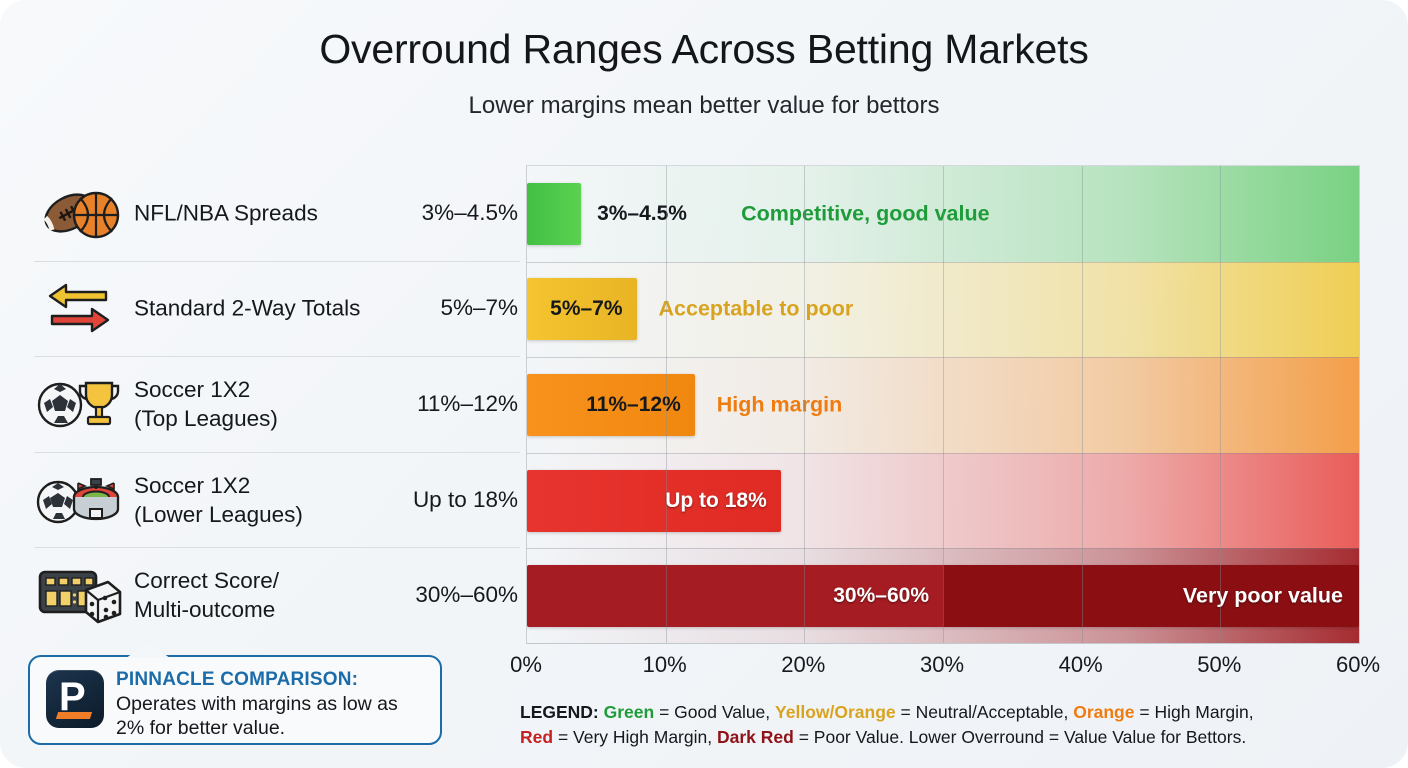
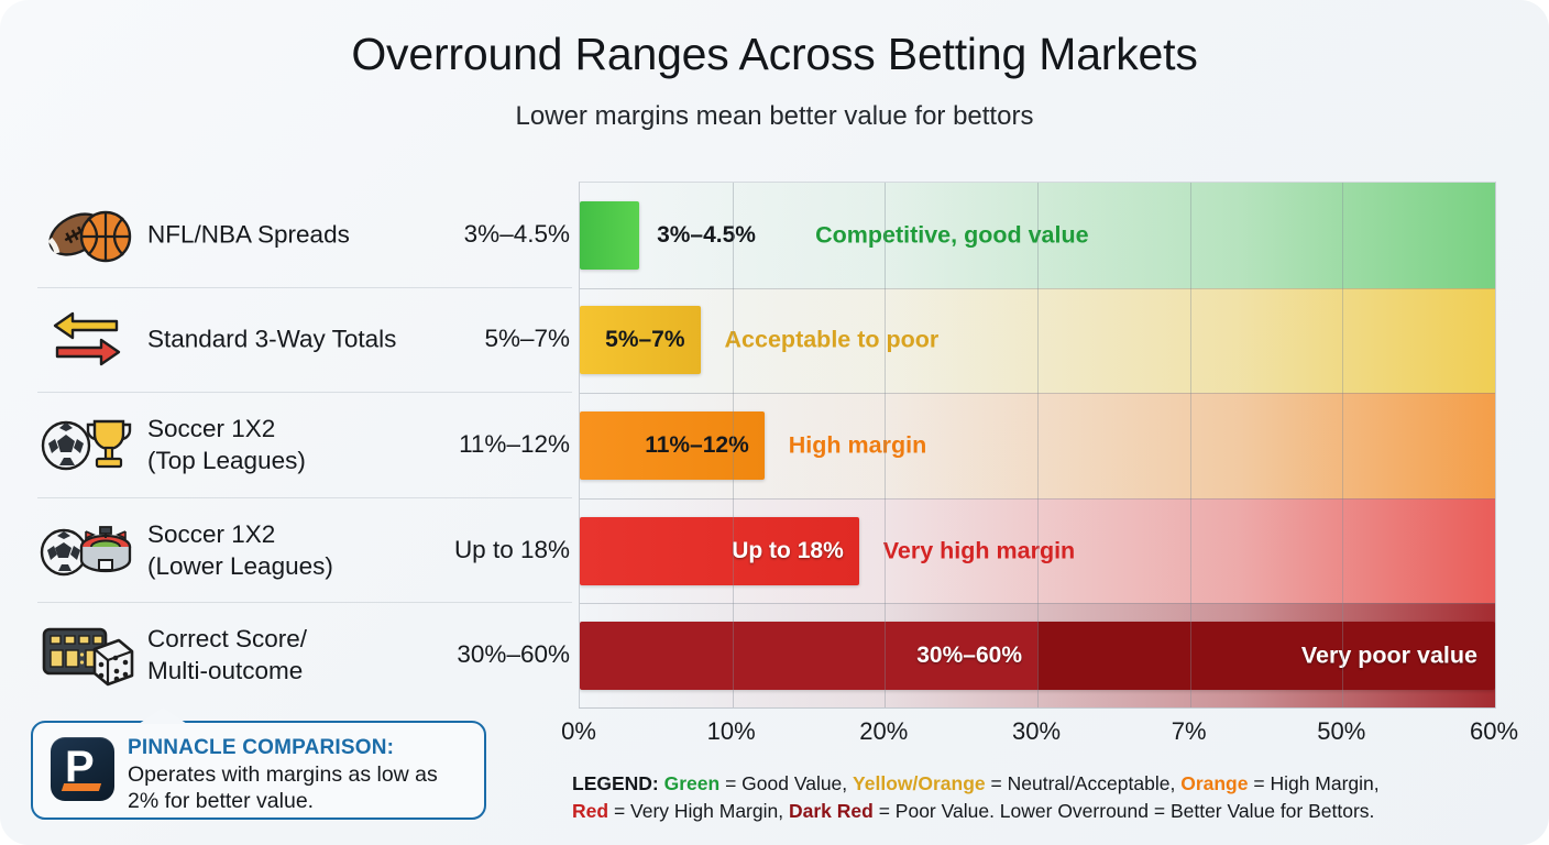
  Overround Ranges Across Betting Markets
  Lower margins mean better value for bettors
  NFL/NBA Spreads
  3%–4.5%
- Standard 2-Way Totals
+ Standard 3-Way Totals
  5%–7%
  Soccer 1X2
  (Top Leagues)
  11%–12%
  Soccer 1X2
  (Lower Leagues)
  Up to 18%
  Correct Score/
  Multi-outcome
  30%–60%
  3%–4.5%
  Competitive, good value
  5%–7%
  Acceptable to poor
  11%–12%
  High margin
  Up to 18%
+ Very high margin
  30%–60%
  Very poor value
  P
  PINNACLE COMPARISON:
  Operates with margins as low as 2% for better value.
  LEGEND: Green = Good Value, Yellow/Orange = Neutral/Acceptable, Orange = High Margin,
- Red = Very High Margin, Dark Red = Poor Value. Lower Overround = Value Value for Bettors.
+ Red = Very High Margin, Dark Red = Poor Value. Lower Overround = Better Value for Bettors.
  0%
  10%
  20%
  30%
- 40%
+ 7%
  50%
  60%
